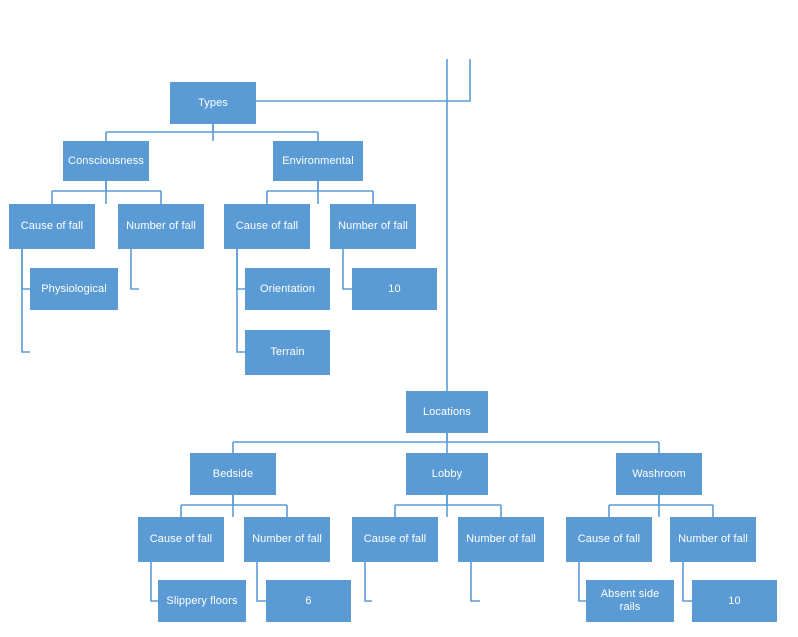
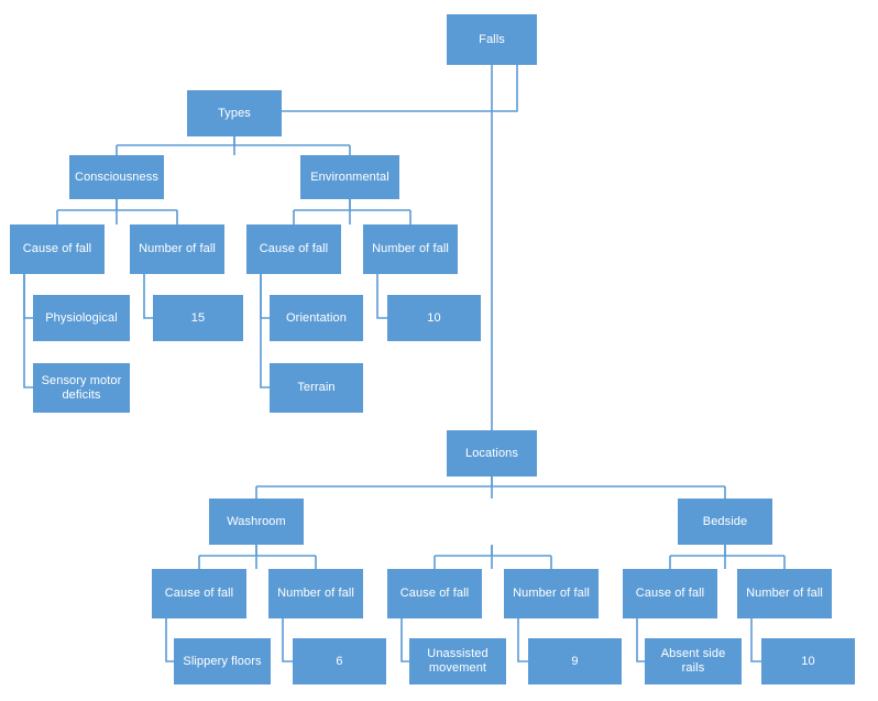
+ Falls
  Types
  Locations
  Consciousness
  Environmental
  Cause of fall
  Number of fall
  Cause of fall
  Number of fall
  Physiological
+ 15
  Orientation
  10
+ Sensory motor deficits
  Terrain
- Bedside
+ Washroom
- Lobby
- Washroom
+ Bedside
  Cause of fall
  Number of fall
  Cause of fall
  Number of fall
  Cause of fall
  Number of fall
  Slippery floors
  6
+ Unassisted movement
+ 9
  Absent side rails
  10
